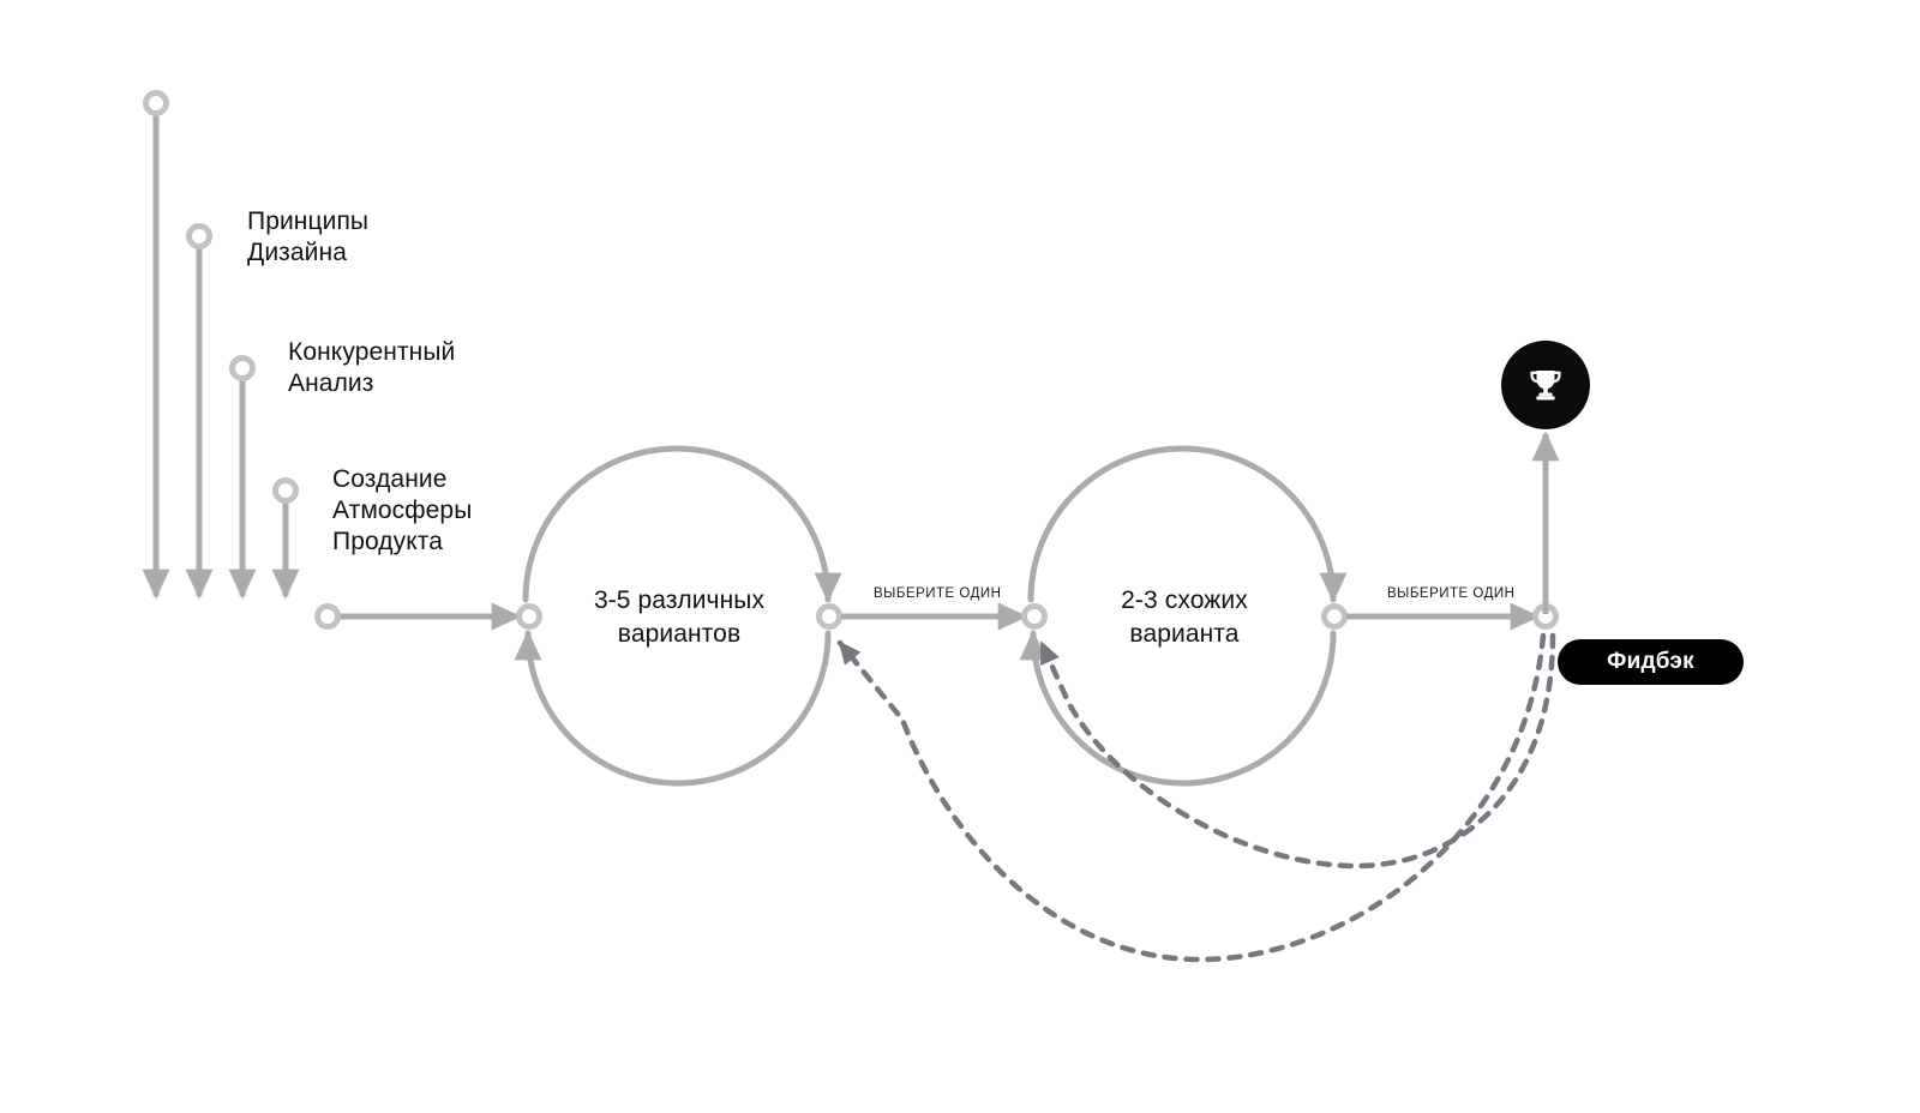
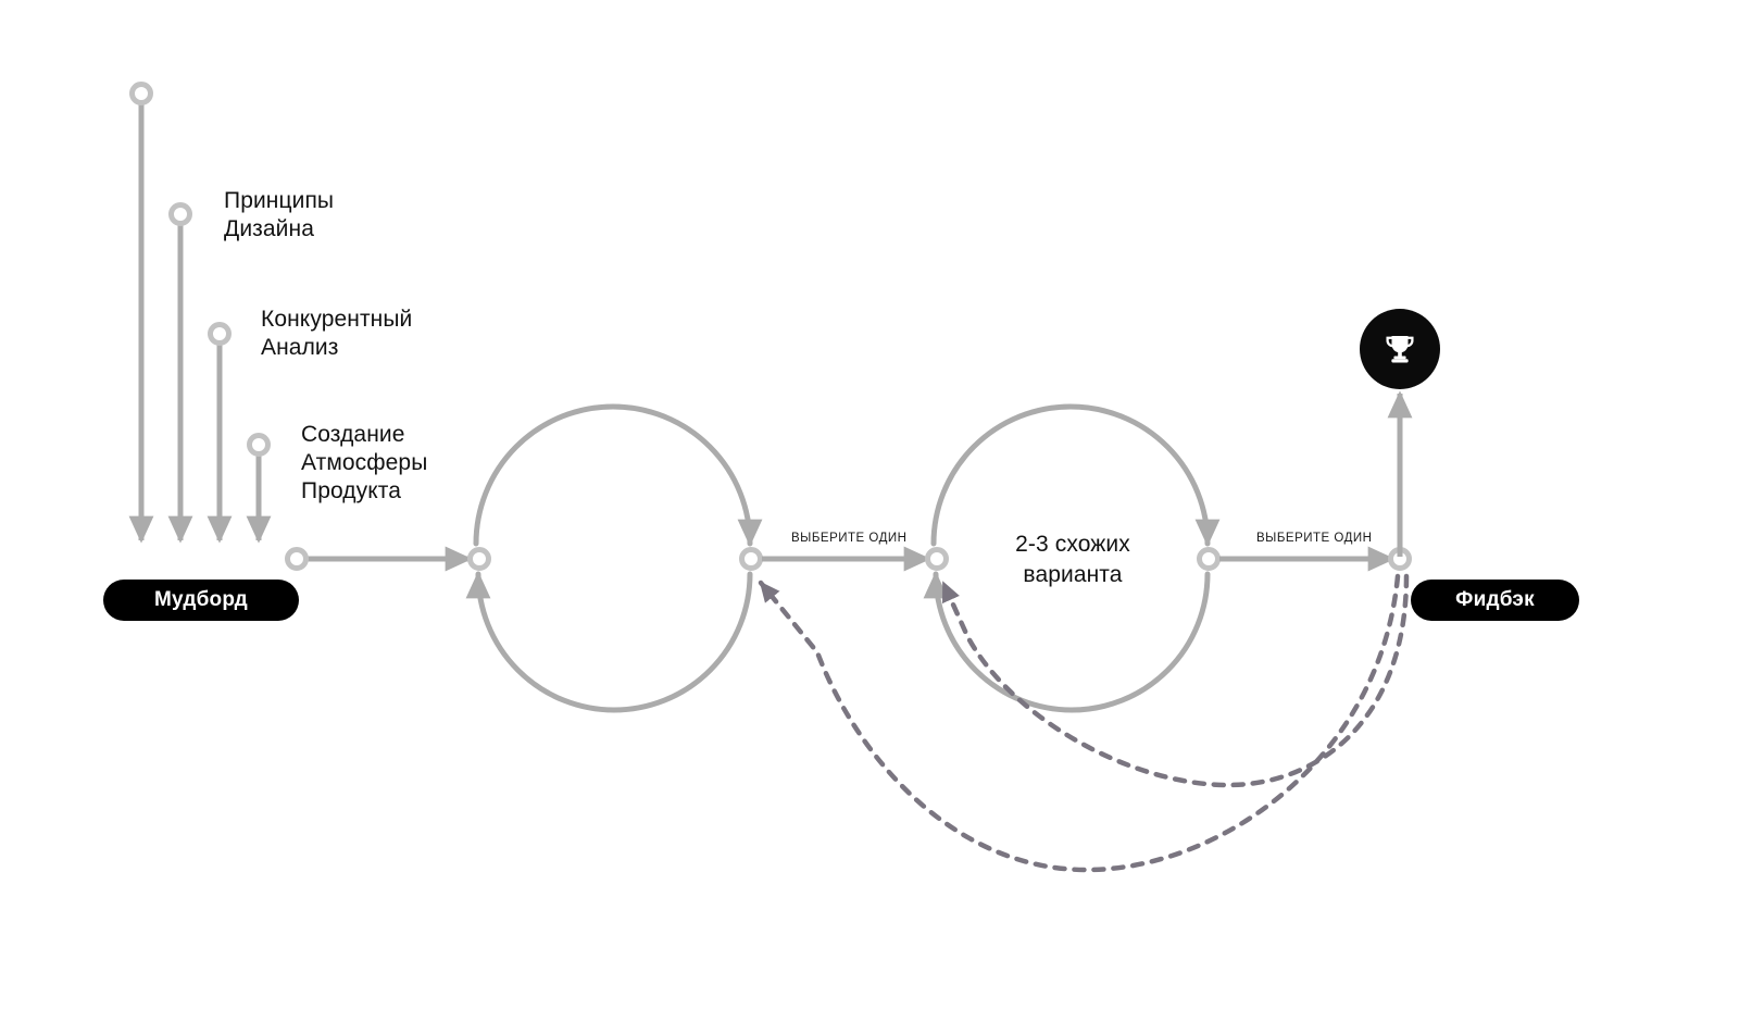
  Принципы
  Дизайна
  Конкурентный
  Анализ
  Создание
  Атмосферы
  Продукта
- 3-5 различных
- вариантов
  2-3 схожих
  варианта
  ВЫБЕРИТЕ ОДИН
  ВЫБЕРИТЕ ОДИН
+ Мудборд
  Фидбэк
